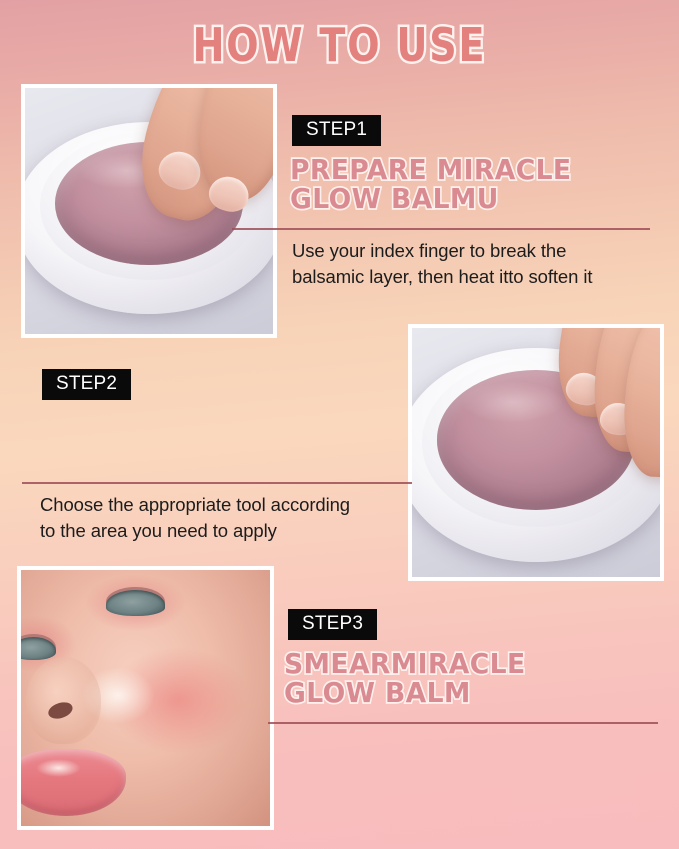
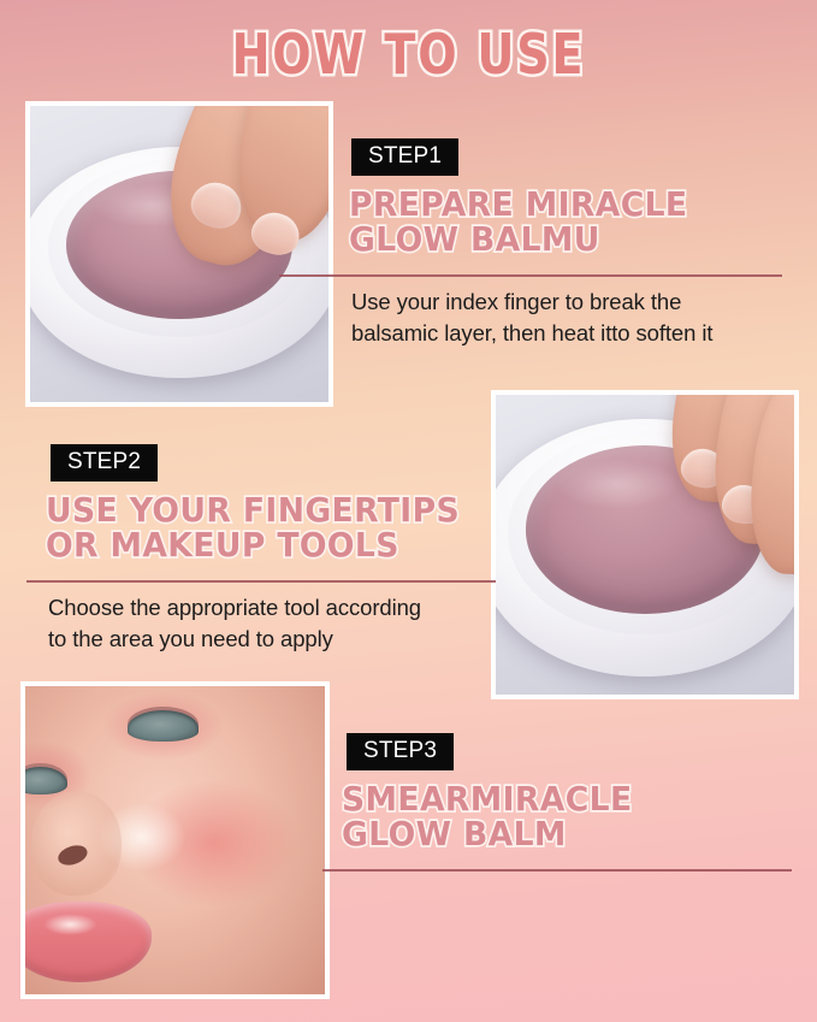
  HOW TO USE
  STEP1
  PREPARE MIRACLE
  GLOW BALMU
  Use your index finger to break the
  balsamic layer, then heat itto soften it
  STEP2
+ USE YOUR FINGERTIPS
+ OR MAKEUP TOOLS
  Choose the appropriate tool according
  to the area you need to apply
  STEP3
  SMEARMIRACLE
  GLOW BALM
